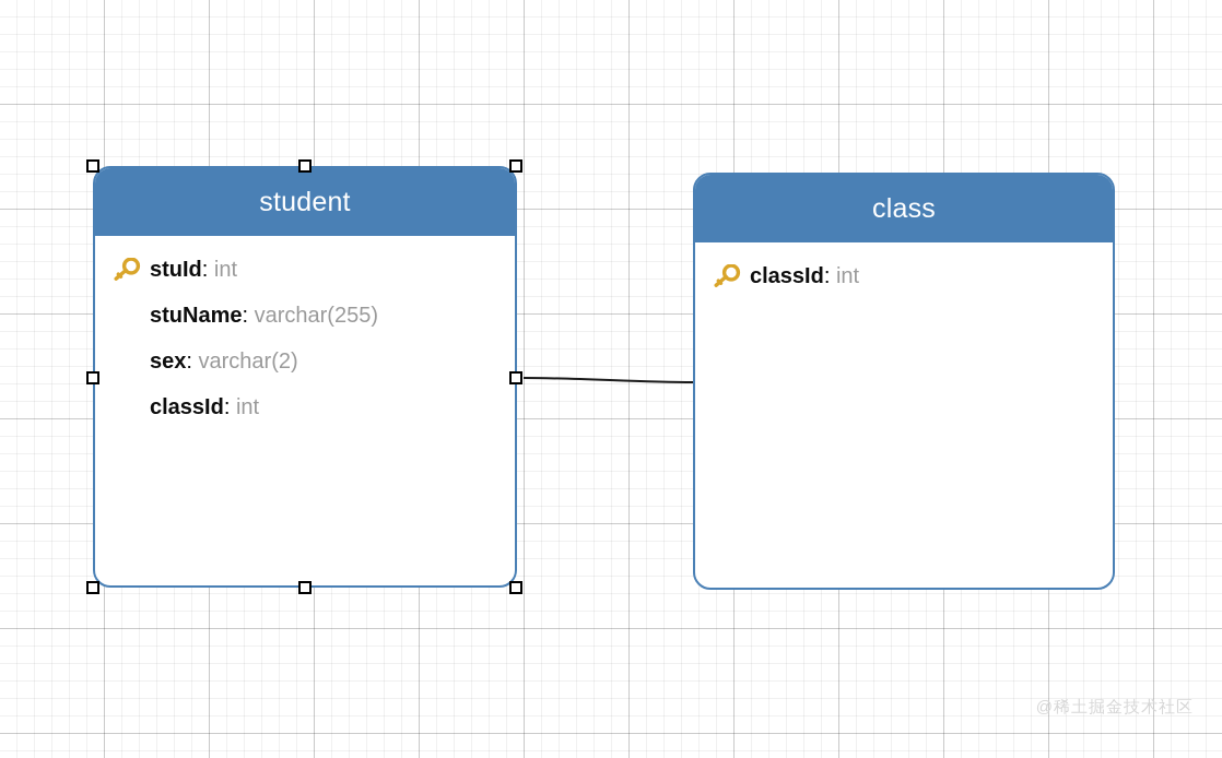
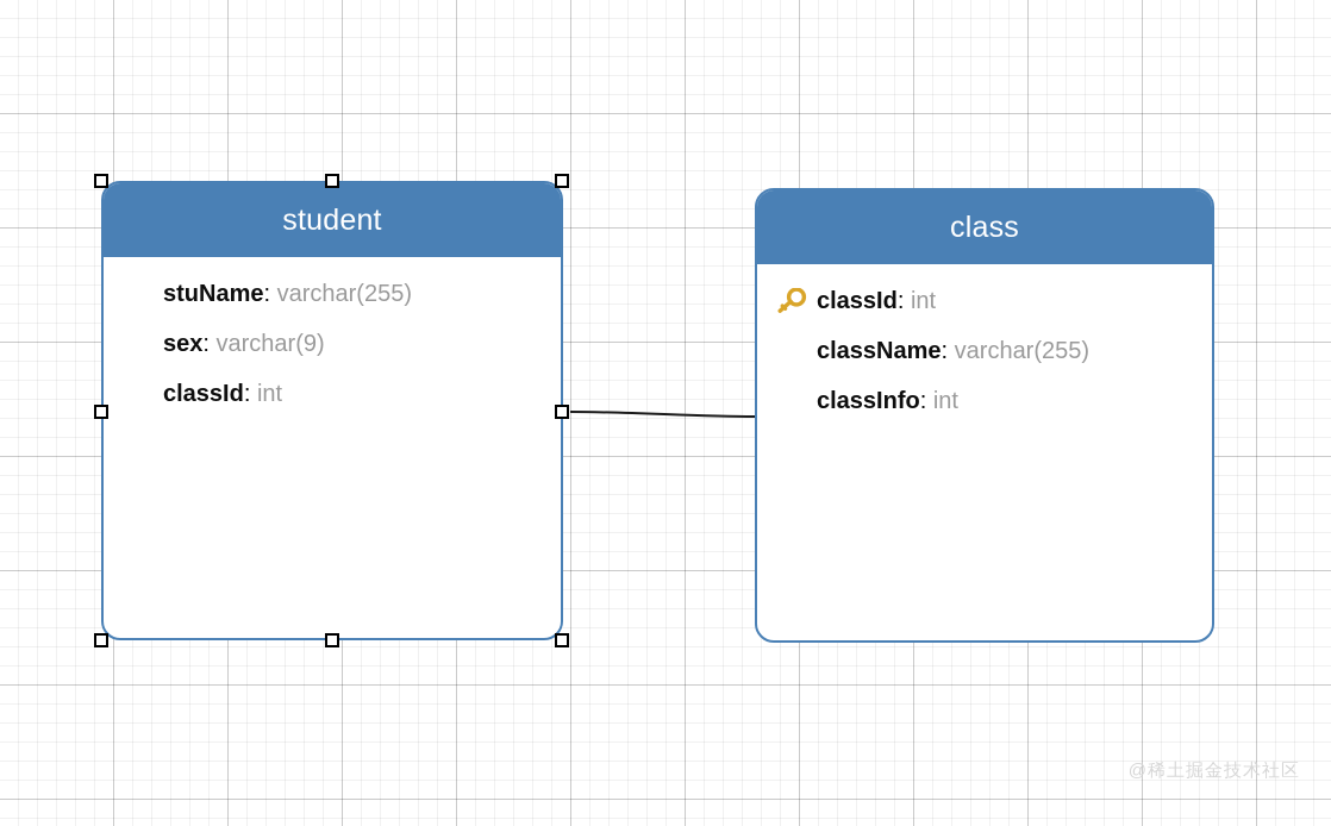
  student
- stuId: int
  stuName: varchar(255)
- sex: varchar(2)
+ sex: varchar(9)
  classId: int
  class
  classId: int
+ className: varchar(255)
+ classInfo: int
  @稀土掘金技术社区
